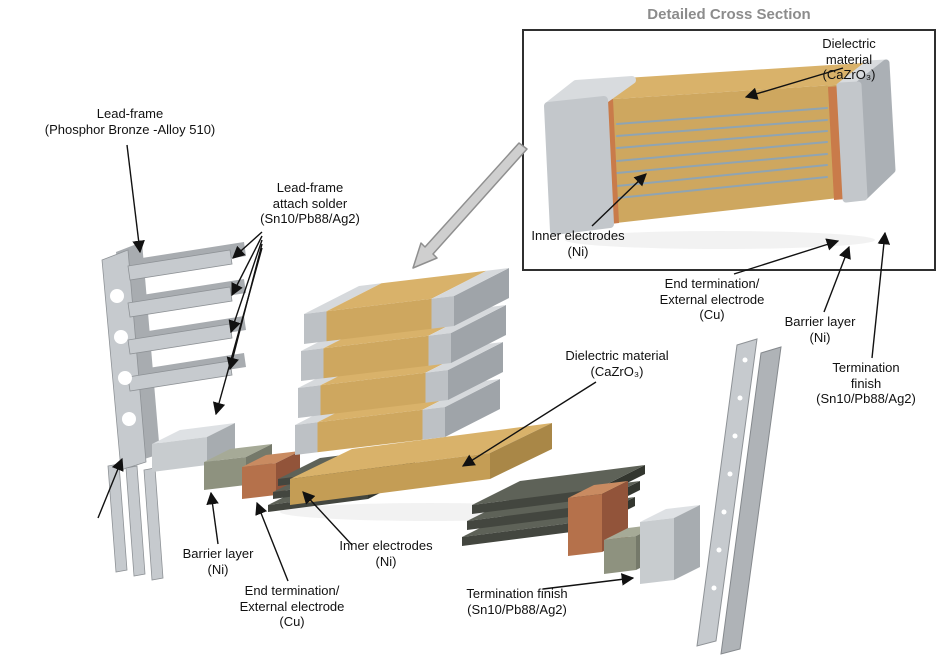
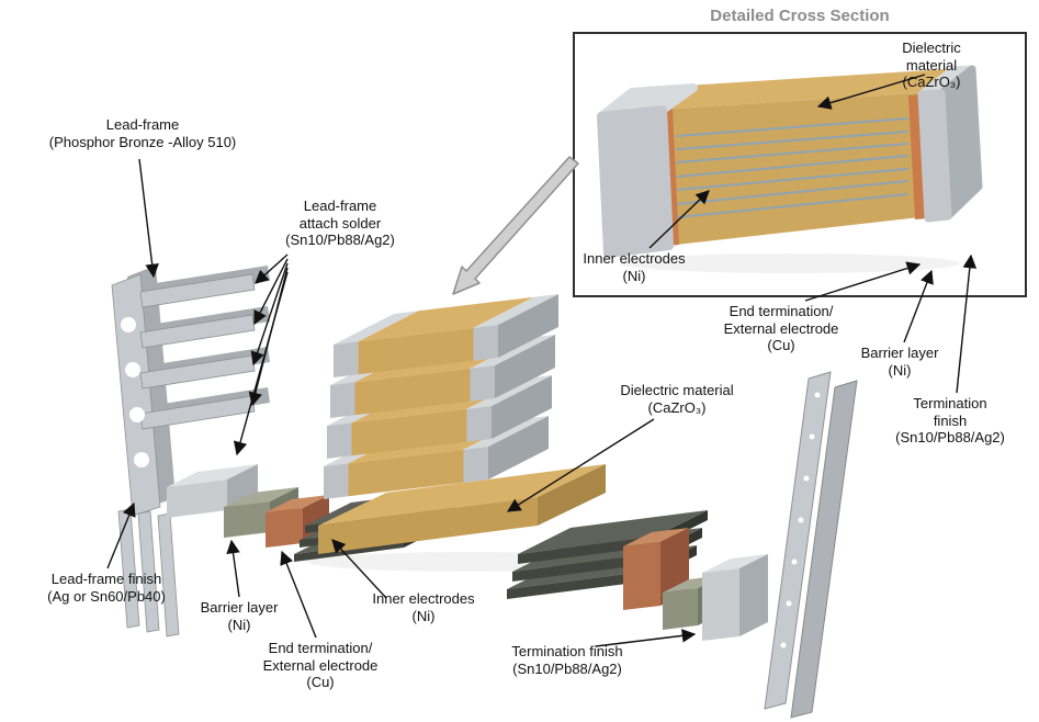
  Detailed Cross Section
  Dielectric material
  (CaZrO₃)
  Inner electrodes
  (Ni)
  End termination/
  External electrode
  (Cu)
  Barrier layer
  (Ni)
  Termination finish
  (Sn10/Pb88/Ag2)
  Lead-frame
  (Phosphor Bronze -Alloy 510)
  Lead-frame
  attach solder
  (Sn10/Pb88/Ag2)
  Dielectric material
  (CaZrO₃)
+ Lead-frame finish
+ (Ag or Sn60/Pb40)
  Barrier layer
  (Ni)
  End termination/
  External electrode
  (Cu)
  Inner electrodes
  (Ni)
  Termination finish
  (Sn10/Pb88/Ag2)
